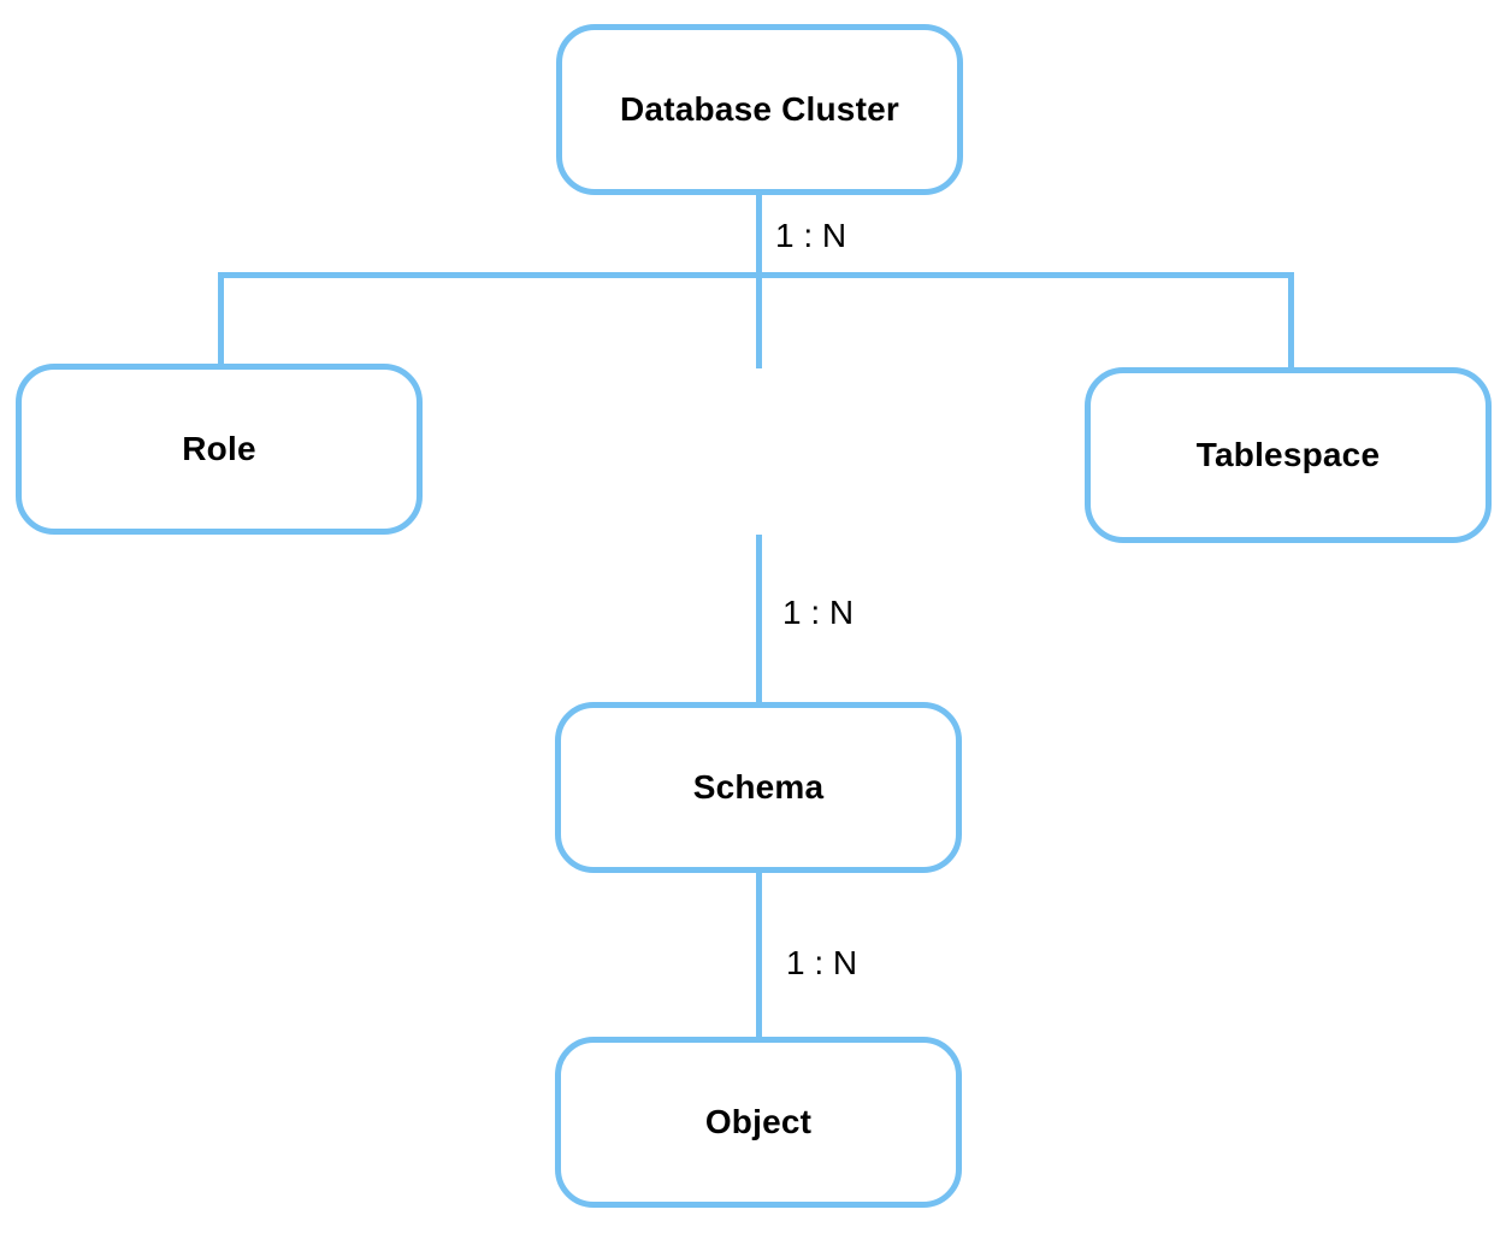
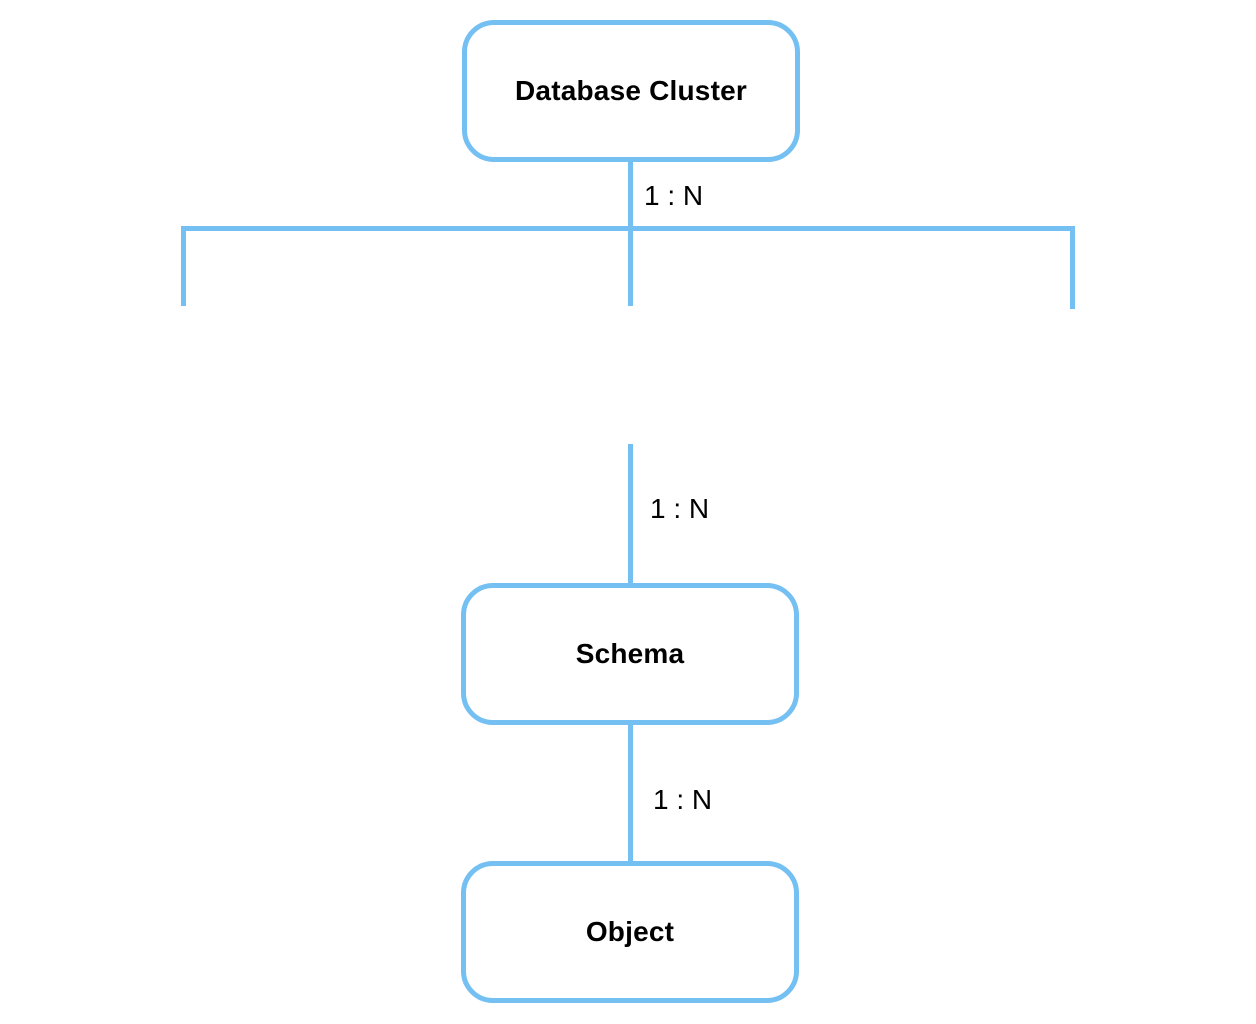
  1 : N
  1 : N
  1 : N
  Database Cluster
- Role
- Tablespace
  Schema
  Object
